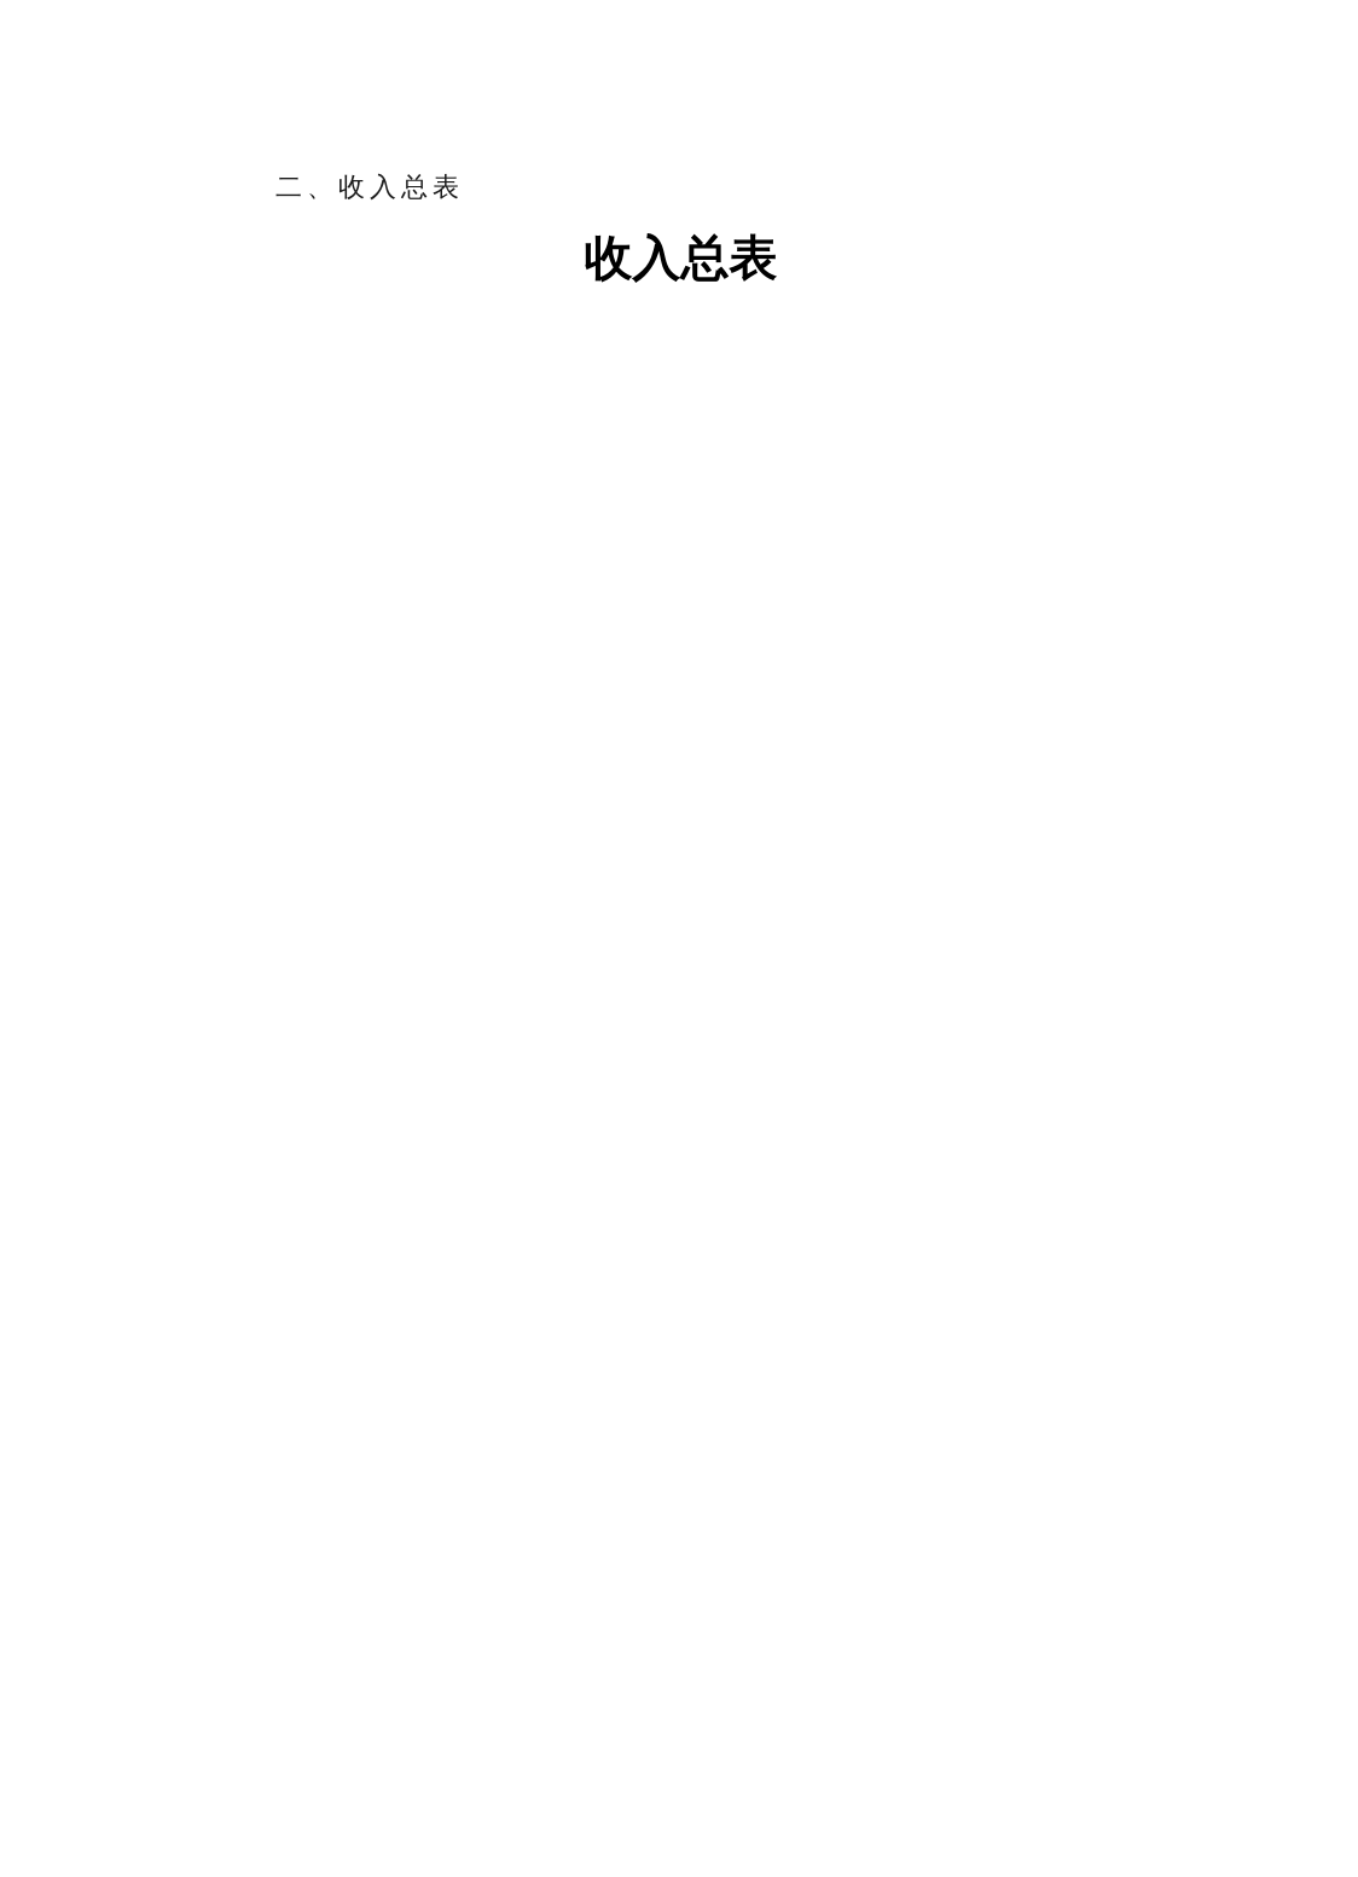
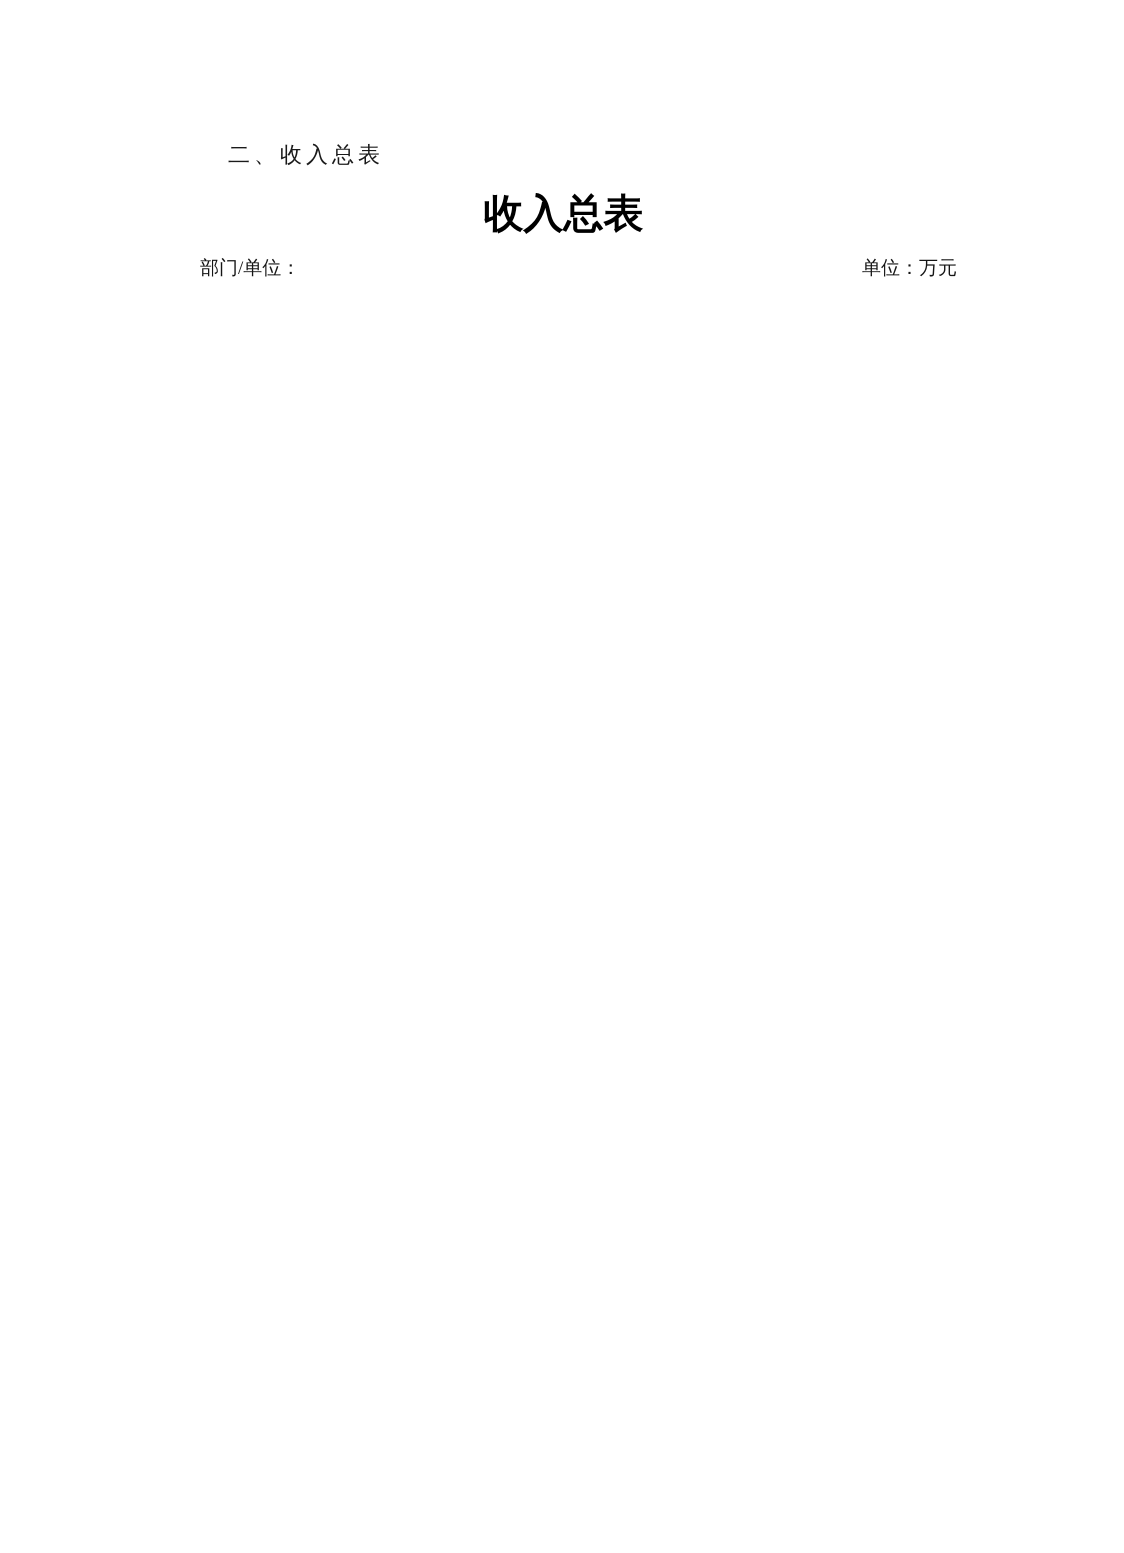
  二、收入总表
  收入总表
+ 部门/单位：
+ 单位：万元
